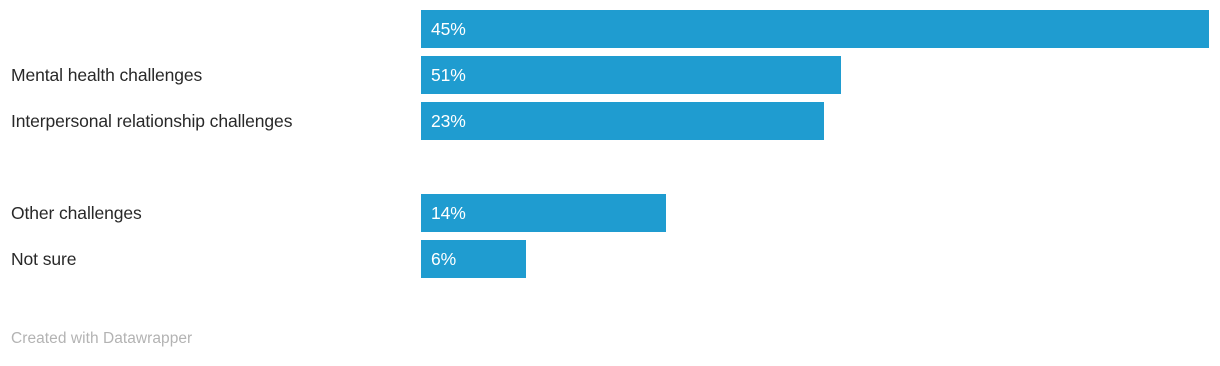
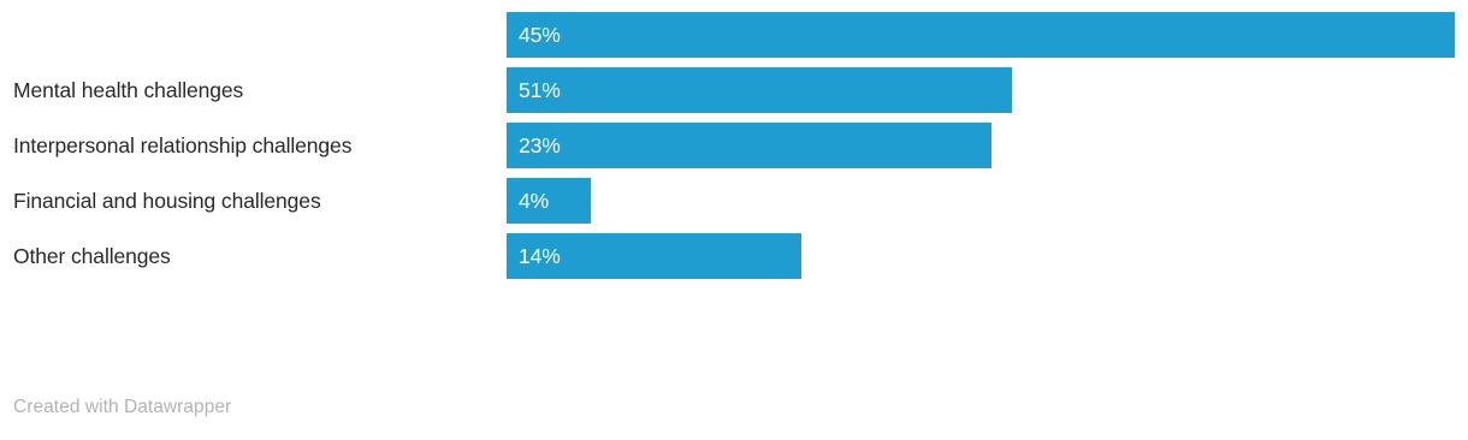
  45%
  Mental health challenges
  51%
  Interpersonal relationship challenges
  23%
+ Financial and housing challenges
+ 4%
  Other challenges
  14%
- Not sure
- 6%
  Created with Datawrapper
